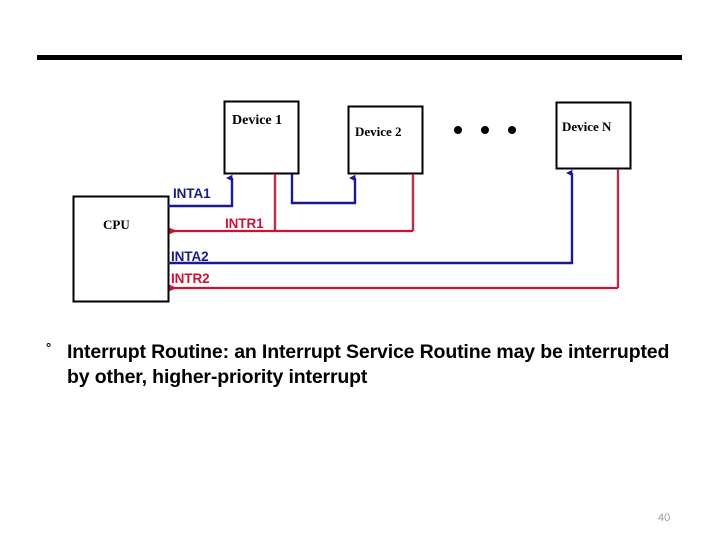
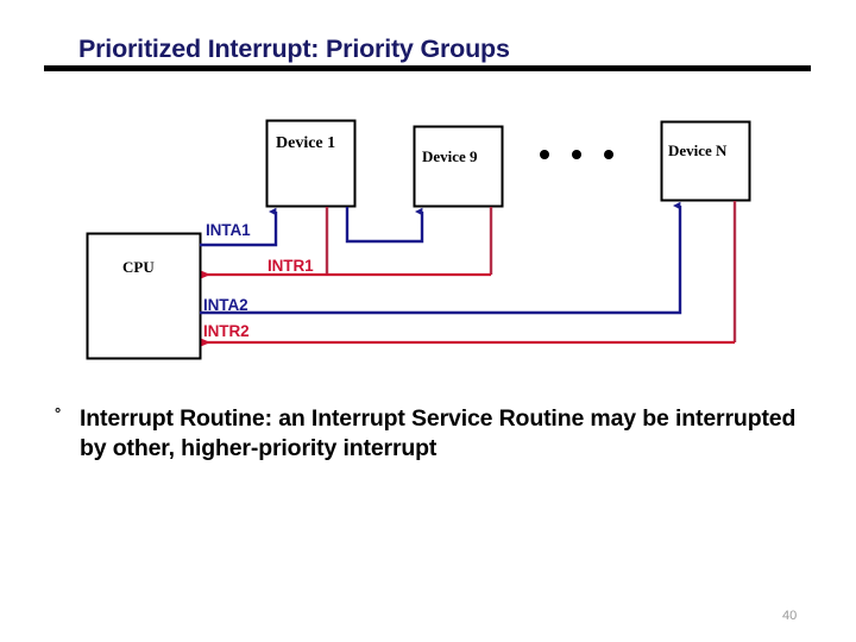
+ Prioritized Interrupt: Priority Groups
  Device 1
- Device 2
+ Device 9
  Device N
  CPU
  INTA1
  INTR1
  INTA2
  INTR2
  °
  Interrupt Routine: an Interrupt Service Routine may be interrupted by other, higher-priority interrupt
  40
